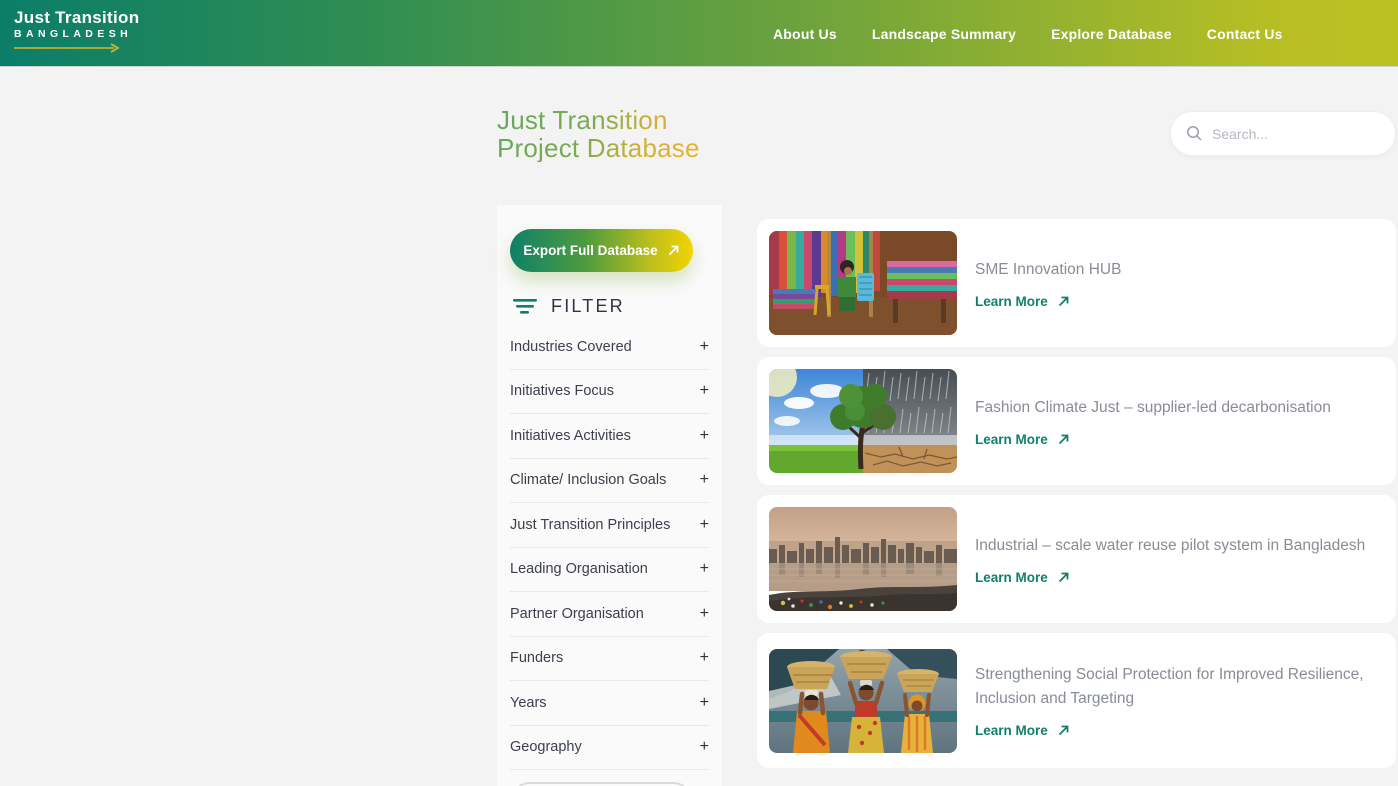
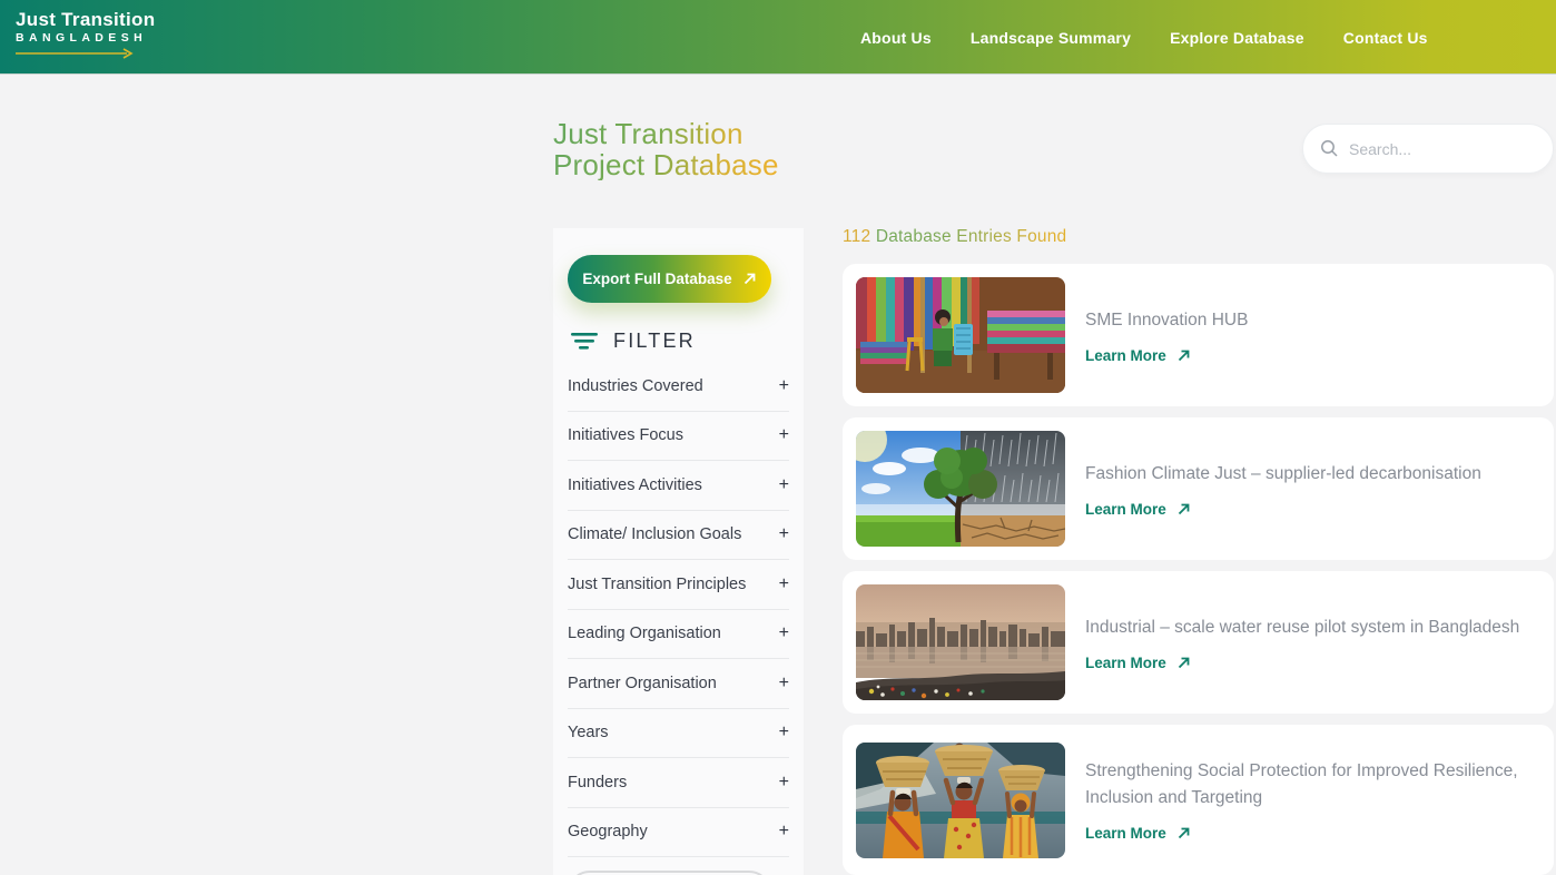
  Just Transition
  BANGLADESH
  About Us
  Landscape Summary
  Explore Database
  Contact Us
  Just Transition
  Project Database
  Search...
  Export Full Database
  FILTER
  Industries Covered
  +
  Initiatives Focus
  +
  Initiatives Activities
  +
  Climate/ Inclusion Goals
  +
  Just Transition Principles
  +
  Leading Organisation
  +
  Partner Organisation
  +
- Funders
+ Years
  +
- Years
+ Funders
  +
  Geography
  +
+ 112 Database Entries Found
  SME Innovation HUB
  Learn More
  Fashion Climate Just – supplier-led decarbonisation
  Learn More
  Industrial – scale water reuse pilot system in Bangladesh
  Learn More
  Strengthening Social Protection for Improved Resilience, Inclusion and Targeting
  Learn More
